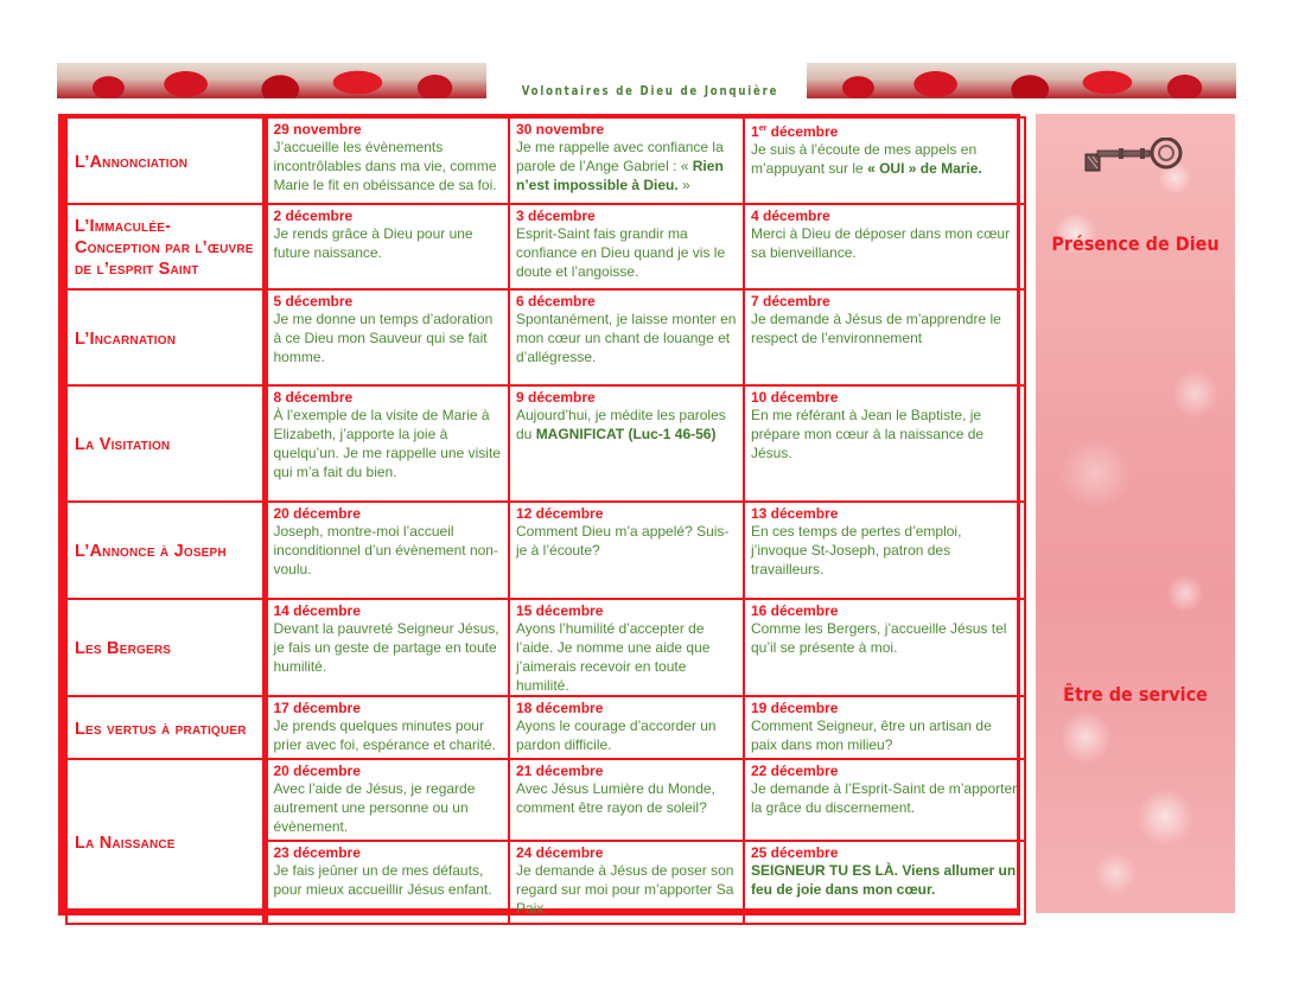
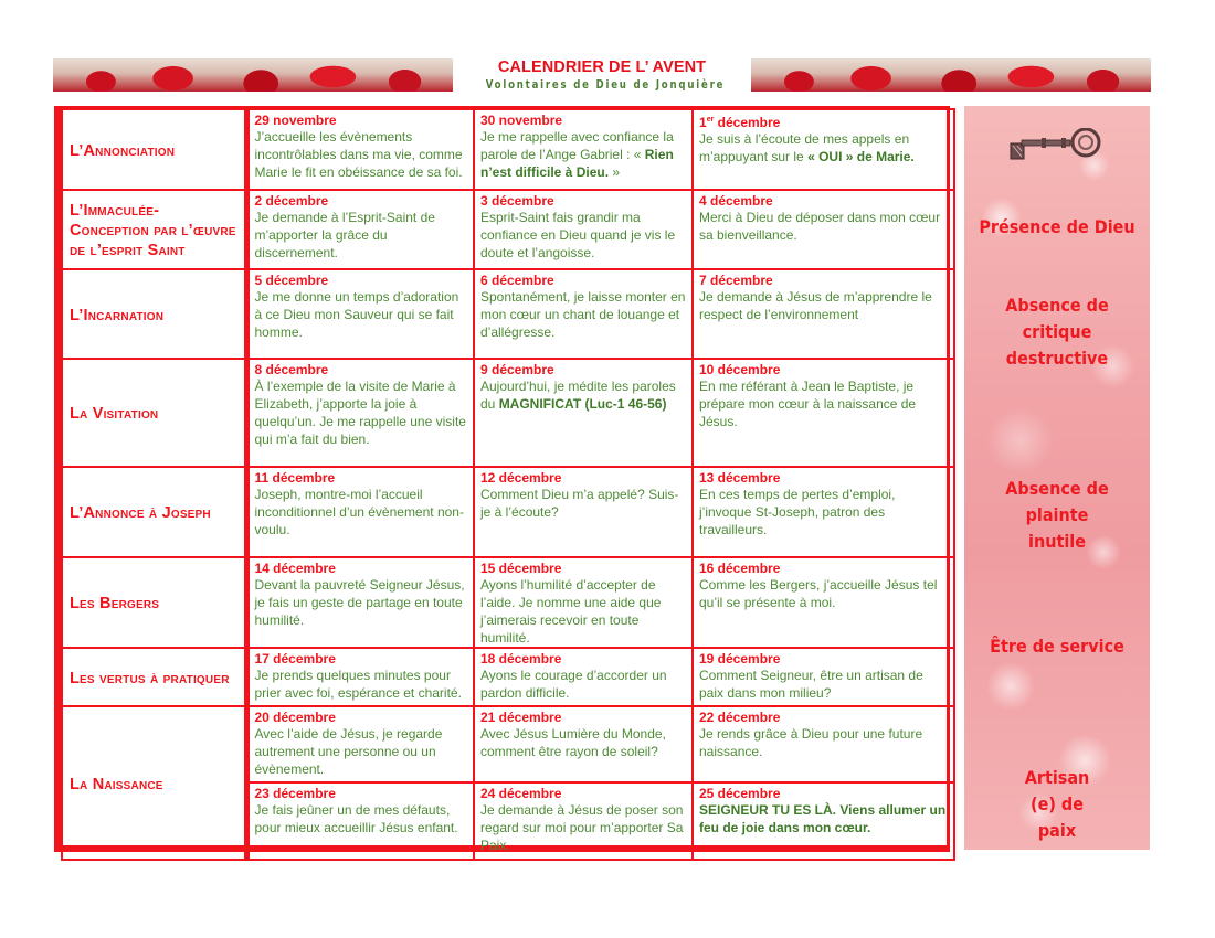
+ CALENDRIER DE L’ AVENT
  Volontaires de Dieu de Jonquière
- L’Annonciation	29 novembreJ’accueille les évènements incontrôlables dans ma vie, comme Marie le fit en obéissance de sa foi.	30 novembreJe me rappelle avec confiance la parole de l’Ange Gabriel : « Rien n’est impossible à Dieu. »	1 décembreJe suis à l’écoute de mes appels en m’appuyant sur le « OUI » de Marie.
+ L’Annonciation	29 novembreJ’accueille les évènements incontrôlables dans ma vie, comme Marie le fit en obéissance de sa foi.	30 novembreJe me rappelle avec confiance la parole de l’Ange Gabriel : « Rien n’est difficile à Dieu. »	1 décembreJe suis à l’écoute de mes appels en m’appuyant sur le « OUI » de Marie.
- L’Immaculée-Conception par l’œuvre de l’esprit Saint	2 décembreJe rends grâce à Dieu pour une future naissance.	3 décembreEsprit-Saint fais grandir ma confiance en Dieu quand je vis le doute et l’angoisse.	4 décembreMerci à Dieu de déposer dans mon cœur sa bienveillance.
+ L’Immaculée-Conception par l’œuvre de l’esprit Saint	2 décembreJe demande à l’Esprit-Saint de m’apporter la grâce du discernement.	3 décembreEsprit-Saint fais grandir ma confiance en Dieu quand je vis le doute et l’angoisse.	4 décembreMerci à Dieu de déposer dans mon cœur sa bienveillance.
  L’Incarnation	5 décembreJe me donne un temps d’adoration à ce Dieu mon Sauveur qui se fait homme.	6 décembreSpontanément, je laisse monter en mon cœur un chant de louange et d’allégresse.	7 décembreJe demande à Jésus de m’apprendre le respect de l’environnement
  La Visitation	8 décembreÀ l’exemple de la visite de Marie à Elizabeth, j’apporte la joie à quelqu’un. Je me rappelle une visite qui m’a fait du bien.	9 décembreAujourd’hui, je médite les paroles du MAGNIFICAT (Luc-1 46-56)	10 décembreEn me référant à Jean le Baptiste, je prépare mon cœur à la naissance de Jésus.
- L’Annonce à Joseph	20 décembreJoseph, montre-moi l’accueil inconditionnel d’un évènement non-voulu.	12 décembreComment Dieu m’a appelé? Suis-je à l’écoute?	13 décembreEn ces temps de pertes d’emploi, j’invoque St-Joseph, patron des travailleurs.
+ L’Annonce à Joseph	11 décembreJoseph, montre-moi l’accueil inconditionnel d’un évènement non-voulu.	12 décembreComment Dieu m’a appelé? Suis-je à l’écoute?	13 décembreEn ces temps de pertes d’emploi, j’invoque St-Joseph, patron des travailleurs.
  Les Bergers	14 décembreDevant la pauvreté Seigneur Jésus, je fais un geste de partage en toute humilité.	15 décembreAyons l’humilité d’accepter de l’aide. Je nomme une aide que j’aimerais recevoir en toute humilité.	16 décembreComme les Bergers, j’accueille Jésus tel qu’il se présente à moi.
  Les vertus à pratiquer	17 décembreJe prends quelques minutes pour prier avec foi, espérance et charité.	18 décembreAyons le courage d’accorder un pardon difficile.	19 décembreComment Seigneur, être un artisan de paix dans mon milieu?
- La Naissance	20 décembreAvec l’aide de Jésus, je regarde autrement une personne ou un évènement.	21 décembreAvec Jésus Lumière du Monde, comment être rayon de soleil?	22 décembreJe demande à l’Esprit-Saint de m’apporter la grâce du discernement.
+ La Naissance	20 décembreAvec l’aide de Jésus, je regarde autrement une personne ou un évènement.	21 décembreAvec Jésus Lumière du Monde, comment être rayon de soleil?	22 décembreJe rends grâce à Dieu pour une future naissance.
  23 décembreJe fais jeûner un de mes défauts, pour mieux accueillir Jésus enfant.	24 décembreJe demande à Jésus de poser son regard sur moi pour m’apporter Sa Paix.	25 décembreSEIGNEUR TU ES LÀ. Viens allumer un feu de joie dans mon cœur.
  Présence de Dieu
+ Absence de critique destructive
+ Absence de plainte inutile
  Être de service
+ Artisan (e) de paix
